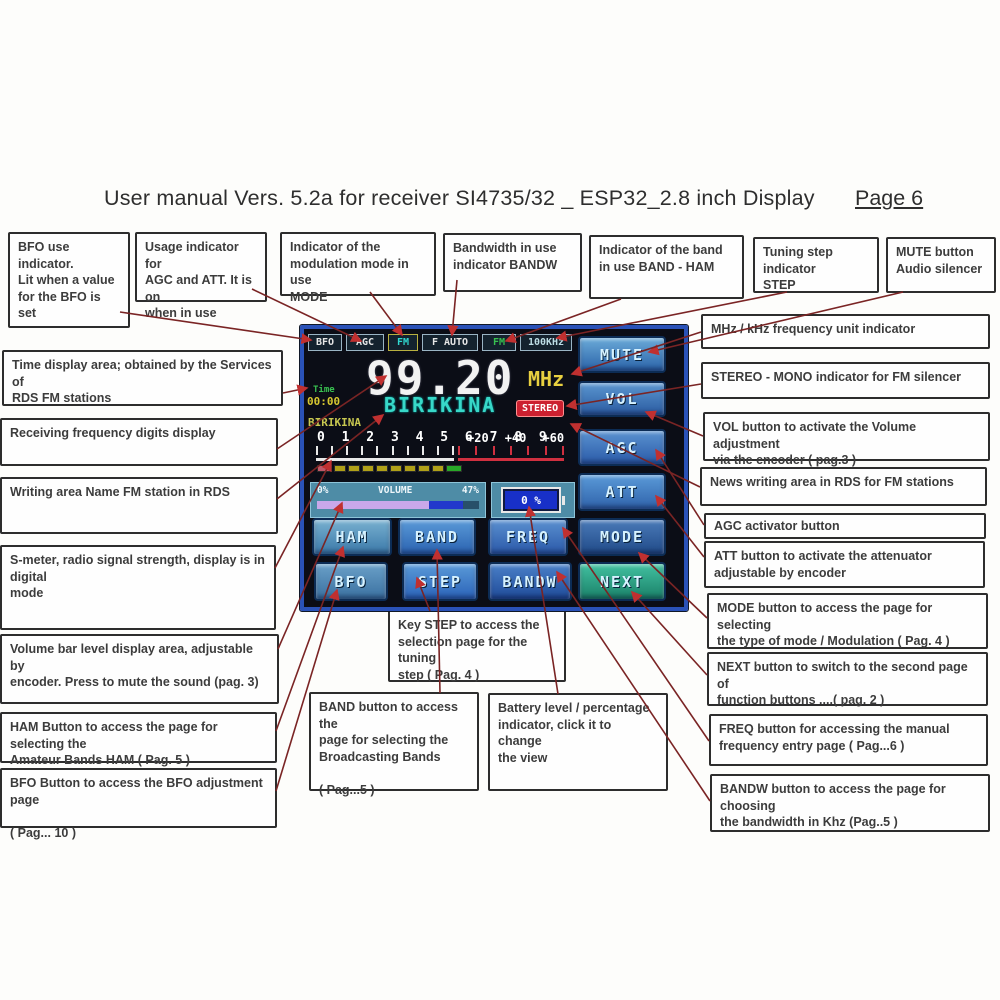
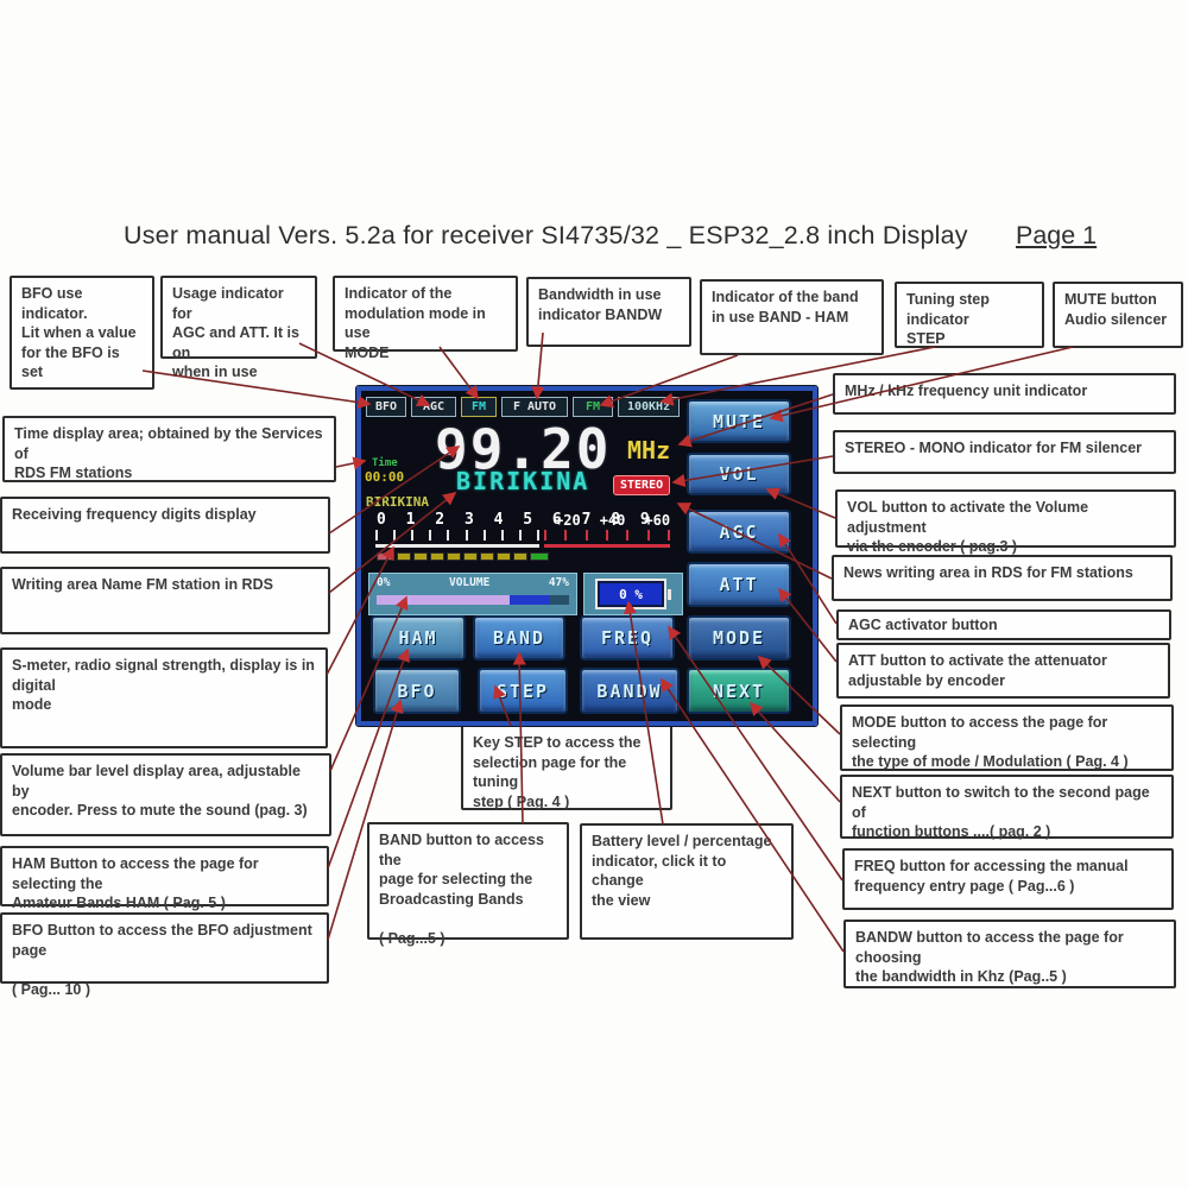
  User manual Vers. 5.2a for receiver SI4735/32 _ ESP32_2.8 inch Display
- Page 6
+ Page 1
  BFO use indicator.
  Lit when a value
  for the BFO is set
  Usage indicator for
  AGC and ATT. It is on
  when in use
  Indicator of the
  modulation mode in use
  MODE
  Bandwidth in use
  indicator BANDW
  Indicator of the band
  in use BAND - HAM
  Tuning step indicator
  STEP
  MUTE button
  Audio silencer
  Time display area; obtained by the Services of
  RDS FM stations
  Receiving frequency digits display
  Writing area Name FM station in RDS
  S-meter, radio signal strength, display is in digital
  mode
  Volume bar level display area, adjustable by
  encoder. Press to mute the sound (pag. 3)
  HAM Button to access the page for selecting the
  Amateur Bands HAM ( Pag. 5 )
  BFO Button to access the BFO adjustment page
  ( Pag... 10 )
  MHz / kHz frequency unit indicator
  STEREO - MONO indicator for FM silencer
  VOL button to activate the Volume adjustment
  via the encoder ( pag.3 )
  News writing area in RDS for FM stations
  AGC activator button
  ATT button to activate the attenuator
  adjustable by encoder
  MODE button to access the page for selecting
  the type of mode / Modulation ( Pag. 4 )
  NEXT button to switch to the second page of
  function buttons ....( pag. 2 )
  FREQ button for accessing the manual
  frequency entry page ( Pag...6 )
  BANDW button to access the page for choosing
  the bandwidth in Khz (Pag..5 )
  Key STEP to access the
  selection page for the tuning
  step (ag. 4 )
  BAND button to access the
  page for selecting the
  Broadcasting Bands
  ( Pag...5 )
  Battery level / percentage
  indicator, click it to change
  the view
  BFO
  AGC
  FM
  F AUTO
  FM
  100KHz
  99.20
  MHz
  Time
  00:00
  BIRIKINA
  STEREO
  BRIKINA
  0 1 2 3 4 5 6 7 8 9
  +20
  +40
  +60
  0%
  VOLUME
  47%
  0 %
  MUTE
  AGC
  ATT
  MODE
  NEXT
  HAM
  BAND
  FRQ
  BFO
  STEP
  BANW
